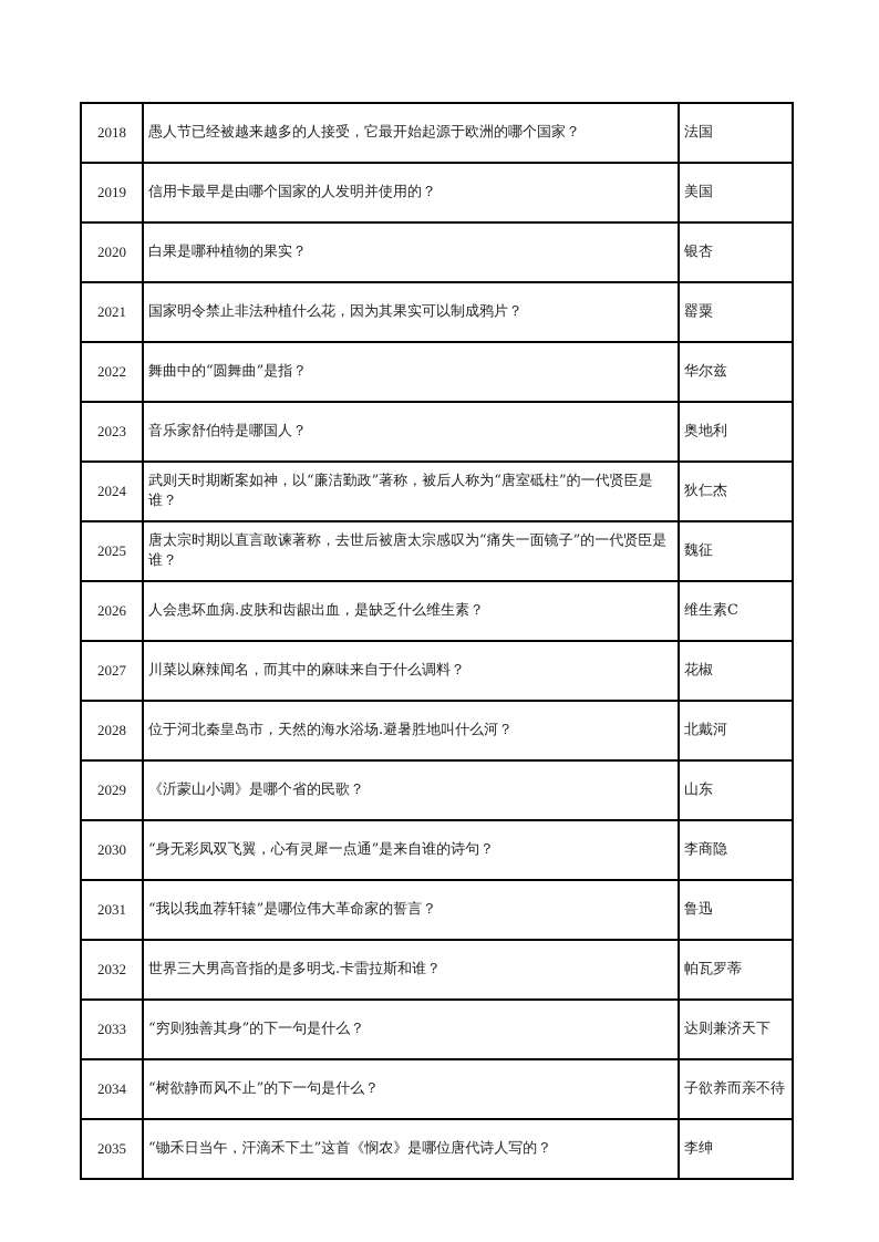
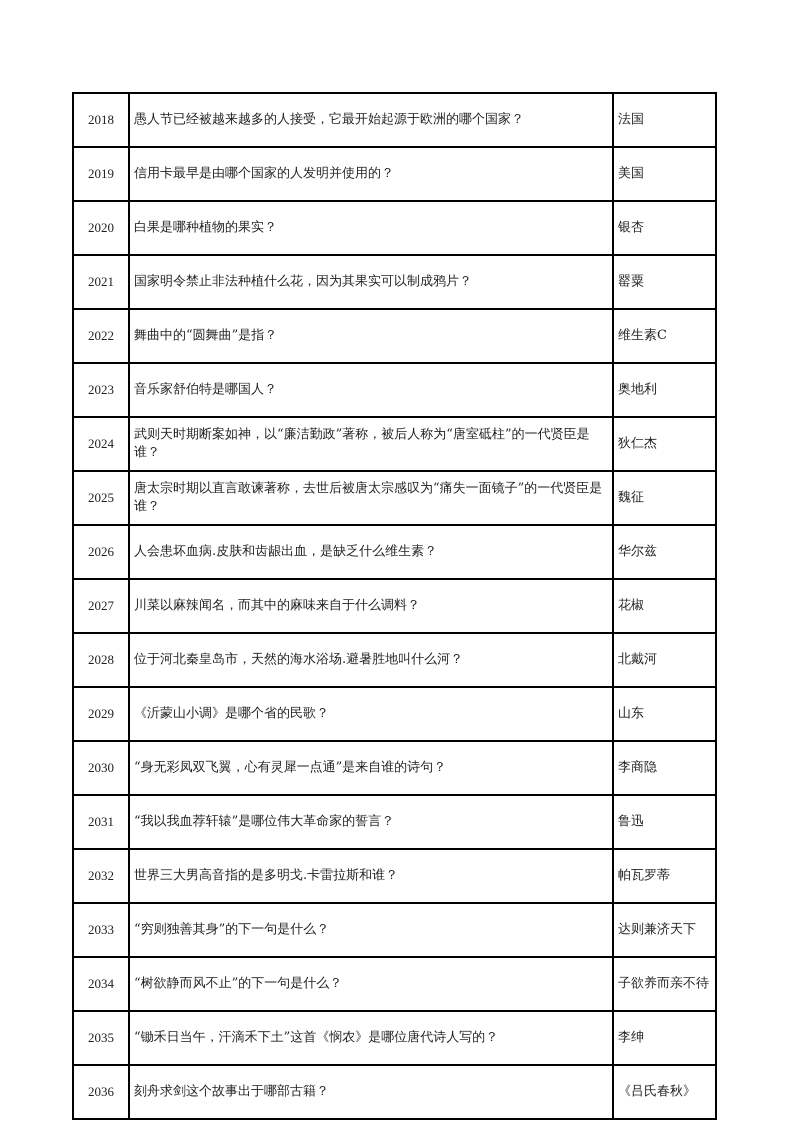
  2018	愚人节已经被越来越多的人接受，它最开始起源于欧洲的哪个国家？	法国
  2019	信用卡最早是由哪个国家的人发明并使用的？	美国
  2020	白果是哪种植物的果实？	银杏
  2021	国家明令禁止非法种植什么花，因为其果实可以制成鸦片？	罂粟
- 2022	舞曲中的“圆舞曲”是指？	华尔兹
+ 2022	舞曲中的“圆舞曲”是指？	维生素C
  2023	音乐家舒伯特是哪国人？	奥地利
  2024	武则天时期断案如神，以“廉洁勤政”著称，被后人称为“唐室砥柱”的一代贤臣是谁？	狄仁杰
  2025	唐太宗时期以直言敢谏著称，去世后被唐太宗感叹为“痛失一面镜子”的一代贤臣是谁？	魏征
- 2026	人会患坏血病.皮肤和齿龈出血，是缺乏什么维生素？	维生素C
+ 2026	人会患坏血病.皮肤和齿龈出血，是缺乏什么维生素？	华尔兹
  2027	川菜以麻辣闻名，而其中的麻味来自于什么调料？	花椒
  2028	位于河北秦皇岛市，天然的海水浴场.避暑胜地叫什么河？	北戴河
  2029	《沂蒙山小调》是哪个省的民歌？	山东
  2030	“身无彩凤双飞翼，心有灵犀一点通”是来自谁的诗句？	李商隐
  2031	“我以我血荐轩辕”是哪位伟大革命家的誓言？	鲁迅
  2032	世界三大男高音指的是多明戈.卡雷拉斯和谁？	帕瓦罗蒂
  2033	“穷则独善其身”的下一句是什么？	达则兼济天下
  2034	“树欲静而风不止”的下一句是什么？	子欲养而亲不待
  2035	“锄禾日当午，汗滴禾下土”这首《悯农》是哪位唐代诗人写的？	李绅
+ 2036	刻舟求剑这个故事出于哪部古籍？	《吕氏春秋》
